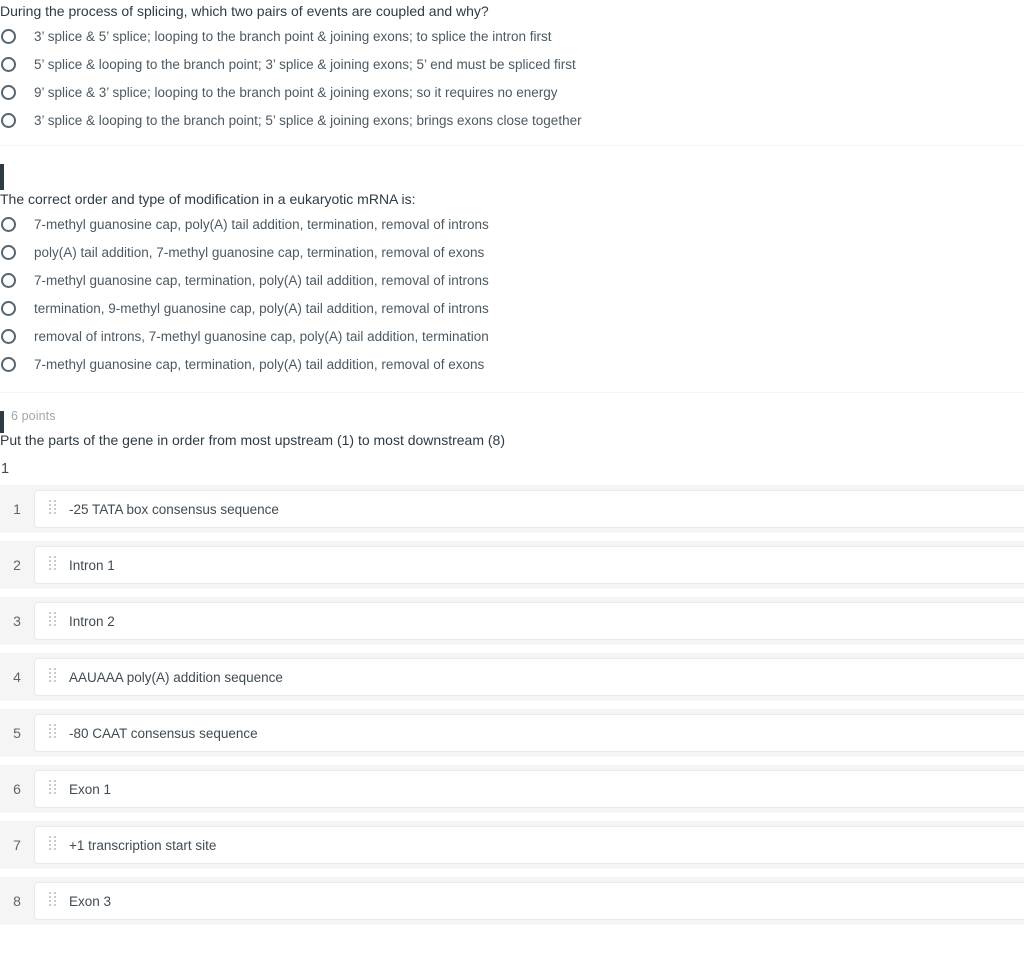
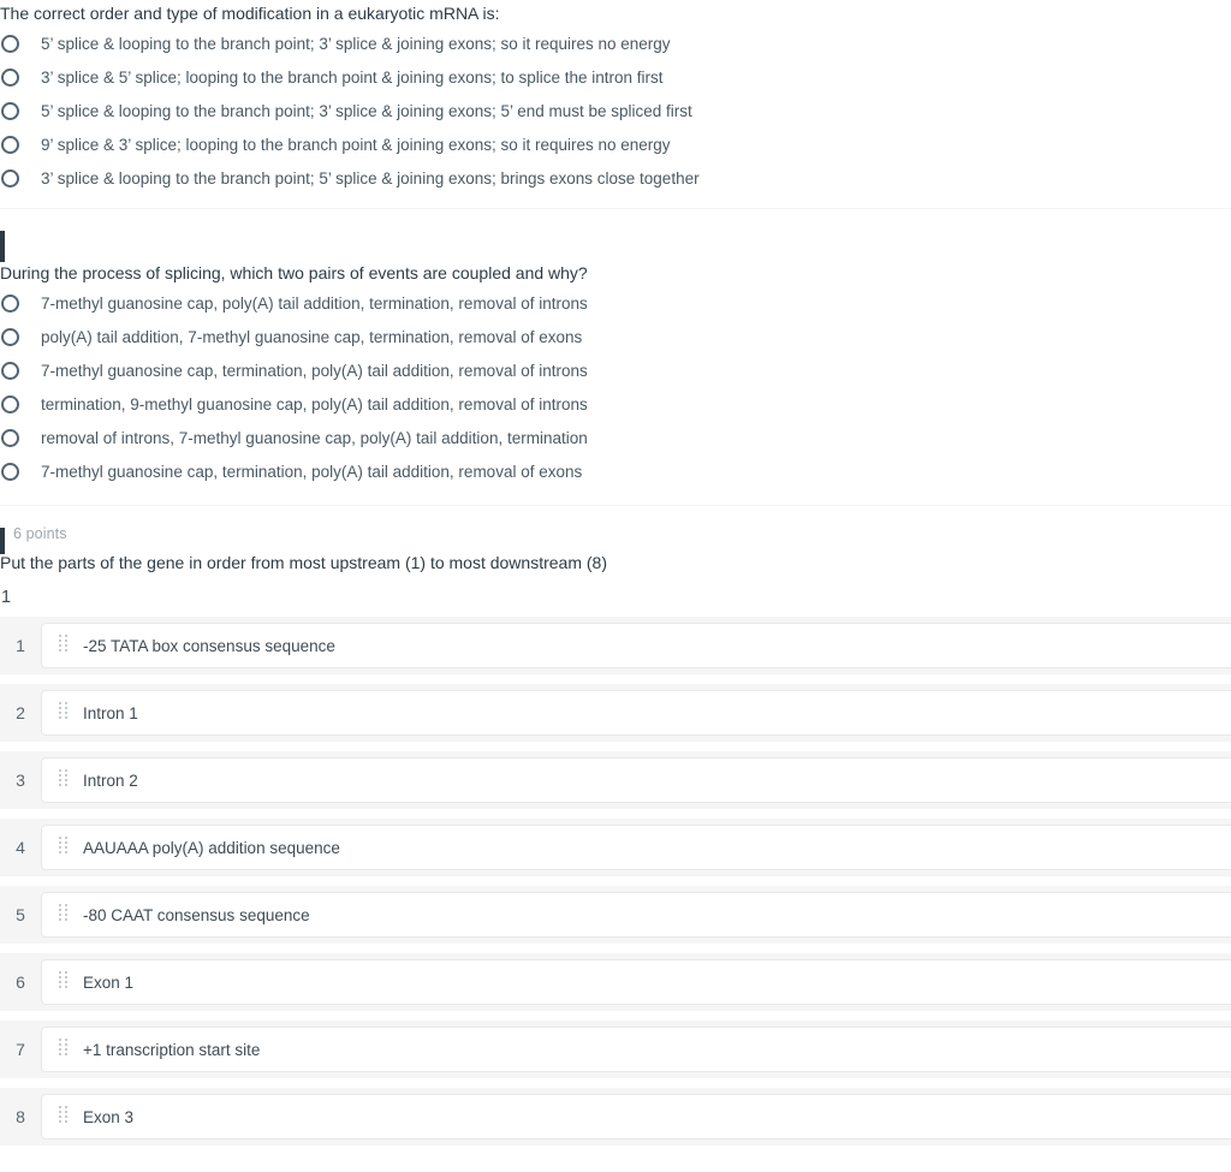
- During the process of splicing, which two pairs of events are coupled and why?
+ The correct order and type of modification in a eukaryotic mRNA is:
+ 5’ splice & looping to the branch point; 3’ splice & joining exons; so it requires no energy
  3’ splice & 5’ splice; looping to the branch point & joining exons; to splice the intron first
  5’ splice & looping to the branch point; 3’ splice & joining exons; 5’ end must be spliced first
  9’ splice & 3’ splice; looping to the branch point & joining exons; so it requires no energy
  3’ splice & looping to the branch point; 5’ splice & joining exons; brings exons close together
- The correct order and type of modification in a eukaryotic mRNA is:
+ During the process of splicing, which two pairs of events are coupled and why?
  7-methyl guanosine cap, poly(A) tail addition, termination, removal of introns
  poly(A) tail addition, 7-methyl guanosine cap, termination, removal of exons
  7-methyl guanosine cap, termination, poly(A) tail addition, removal of introns
  termination, 9-methyl guanosine cap, poly(A) tail addition, removal of introns
  removal of introns, 7-methyl guanosine cap, poly(A) tail addition, termination
  7-methyl guanosine cap, termination, poly(A) tail addition, removal of exons
  6 points
  Put the parts of the gene in order from most upstream (1) to most downstream (8)
  1
  1
  -25 TATA box consensus sequence
  2
  Intron 1
  3
  Intron 2
  4
  AAUAAA poly(A) addition sequence
  5
  -80 CAAT consensus sequence
  6
  Exon 1
  7
  +1 transcription start site
  8
  Exon 3
